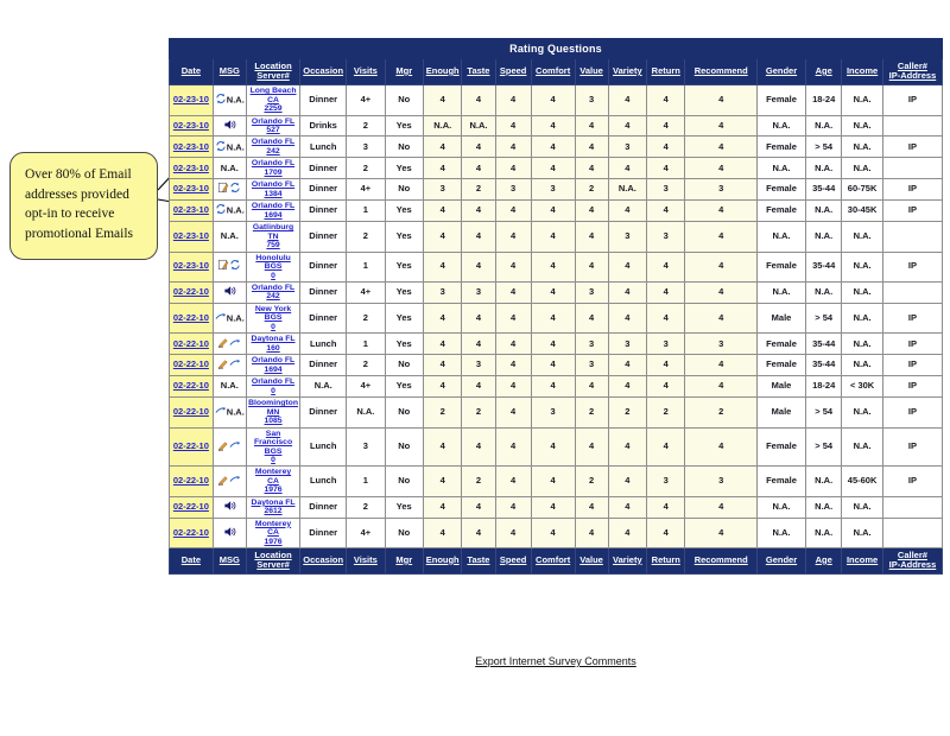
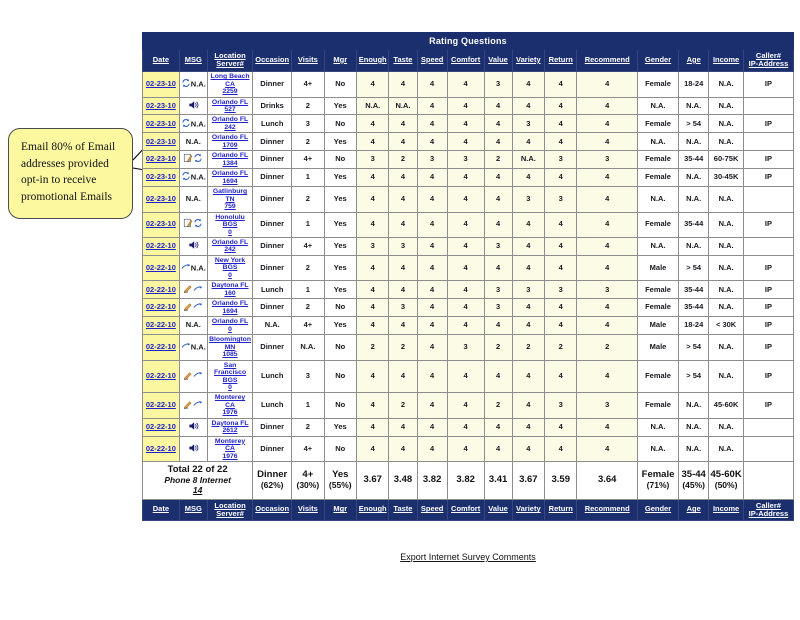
  Rating Questions
  Date	MSG	LocationServer#	Occasion	Visits	Mgr	Enough	Taste	Speed	Comfort	Value	Variety	Return	Recommend	Gender	Age	Income	Caller#IP-Address
  02-23-10	N.A.		Dinner	4+	No	4	4	4	4	3	4	4	4	Female	18-24	N.A.	IP
  02-23-10			Drinks	2	Yes	N.A.	N.A.	4	4	4	4	4	4	N.A.	N.A.	N.A.
  02-23-10	N.A.		Lunch	3	No	4	4	4	4	4	3	4	4	Female	> 54	N.A.	IP
  02-23-10	N.A.		Dinner	2	Yes	4	4	4	4	4	4	4	4	N.A.	N.A.	N.A.
  02-23-10			Dinner	4+	No	3	2	3	3	2	N.A.	3	3	Female	35-44	60-75K	IP
  02-23-10	N.A.		Dinner	1	Yes	4	4	4	4	4	4	4	4	Female	N.A.	30-45K	IP
  02-23-10	N.A.		Dinner	2	Yes	4	4	4	4	4	3	3	4	N.A.	N.A.	N.A.
  02-23-10			Dinner	1	Yes	4	4	4	4	4	4	4	4	Female	35-44	N.A.	IP
  02-22-10			Dinner	4+	Yes	3	3	4	4	3	4	4	4	N.A.	N.A.	N.A.
  02-22-10	N.A.		Dinner	2	Yes	4	4	4	4	4	4	4	4	Male	> 54	N.A.	IP
  02-22-10			Lunch	1	Yes	4	4	4	4	3	3	3	3	Female	35-44	N.A.	IP
  02-22-10			Dinner	2	No	4	3	4	4	3	4	4	4	Female	35-44	N.A.	IP
  02-22-10	N.A.		N.A.	4+	Yes	4	4	4	4	4	4	4	4	Male	18-24	< 30K	IP
  02-22-10	N.A.		Dinner	N.A.	No	2	2	4	3	2	2	2	2	Male	> 54	N.A.	IP
  02-22-10			Lunch	3	No	4	4	4	4	4	4	4	4	Female	> 54	N.A.	IP
  02-22-10			Lunch	1	No	4	2	4	4	2	4	3	3	Female	N.A.	45-60K	IP
  02-22-10			Dinner	2	Yes	4	4	4	4	4	4	4	4	N.A.	N.A.	N.A.
  02-22-10			Dinner	4+	No	4	4	4	4	4	4	4	4	N.A.	N.A.	N.A.
+ Total 22 of 22Phone 8 Internet14	Dinner(62%)	4+(30%)	Yes(55%)	3.67	3.48	3.82	3.82	3.41	3.67	3.59	3.64	Female(71%)	35-44(45%)	45-60K(50%)
  Date	MSG	LocationServer#	Occasion	Visits	Mgr	Enough	Taste	Speed	Comfort	Value	Variety	Return	Recommend	Gender	Age	Income	Caller#IP-Address
- Over 80% of Email addresses provided opt-in to receive promotional Emails
+ Email 80% of Email addresses provided opt-in to receive promotional Emails
  Export Internet Survey Comments
